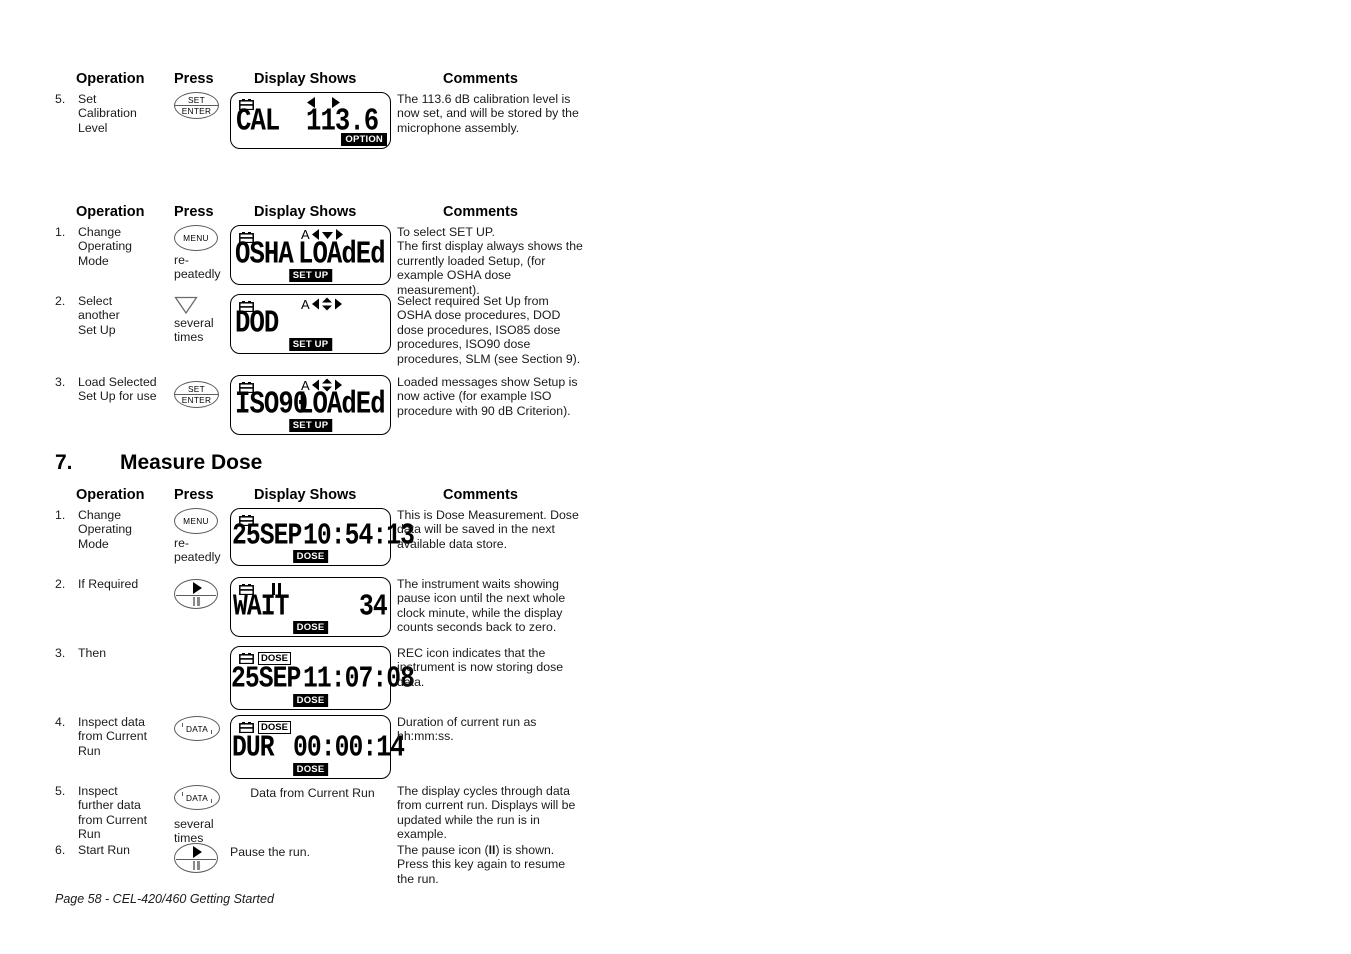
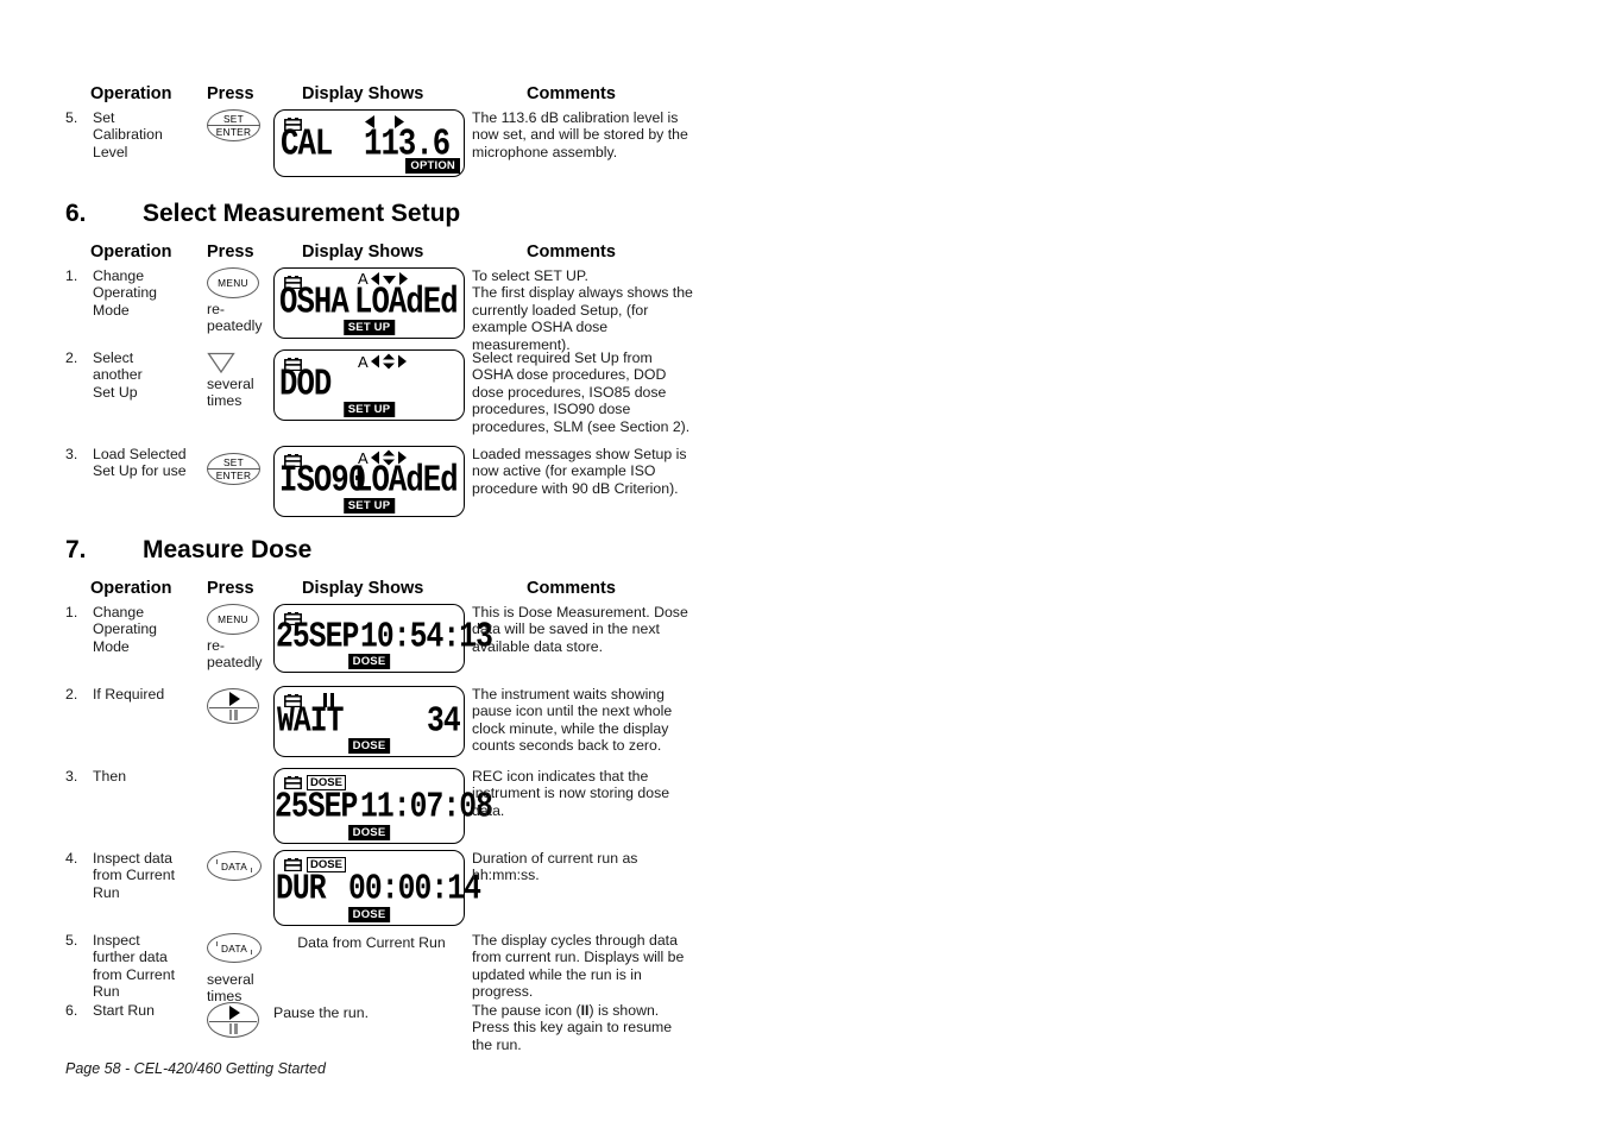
  Operation
  Press
  Display Shows
  Comments
  5.
  Set
  Calibration
  Level
  SET
  ENTER
  CAL
  113.6
  OPTION
  The 113.6 dB calibration level is now set, and will be stored by the microphone assembly.
+ 6. Select Measurement Setup
  Operation
  Press
  Display Shows
  Comments
  1.
  Change
  Operating
  Mode
  MENU
  re-
  peatedly
  A
  OSHA
  LOAdEd
  SET UP
  To select SET UP.
  The first display always shows the currently loaded Setup, (for example OSHA dose measurement).
  2.
  Select
  another
  Set Up
  several
  times
  A
  DOD
  SET UP
- Select required Set Up from OSHA dose procedures, DOD dose procedures, ISO85 dose procedures, ISO90 dose procedures, SLM (see Section 9).
+ Select required Set Up from OSHA dose procedures, DOD dose procedures, ISO85 dose procedures, ISO90 dose procedures, SLM (see Section 2).
  3.
  Load Selected
  Set Up for use
  SET
  ENTER
  A
  ISO90
  LOAdEd
  SET UP
  Loaded messages show Setup is now active (for example ISO procedure with 90 dB Criterion).
  7. Measure Dose
  Operation
  Press
  Display Shows
  Comments
  1.
  Change
  Operating
  Mode
  MENU
  re-
  peatedly
  25SEP
  10:54:13
  DOSE
  This is Dose Measurement. Dose data will be saved in the next available data store.
  2.
  If Required
  WAIT
  34
  DOSE
  The instrument waits showing pause icon until the next whole clock minute, while the display counts seconds back to zero.
  3.
  Then
  DOSE
  25SEP
  11:07:08
  DOSE
  REC icon indicates that the instrument is now storing dose data.
  4.
  Inspect data
  from Current
  Run
  DATA
  DOSE
  DUR
  00:00:14
  DOSE
  Duration of current run as hh:mm:ss.
  5.
  Inspect
  further data
  from Current
  Run
  DATA
  several
  times
  Data from Current Run
- The display cycles through data from current run. Displays will be updated while the run is in example.
+ The display cycles through data from current run. Displays will be updated while the run is in progress.
  6.
  Start Run
  Pause the run.
  The pause icon (II) is shown. Press this key again to resume the run.
  Page 58 - CEL-420/460 Getting Started
